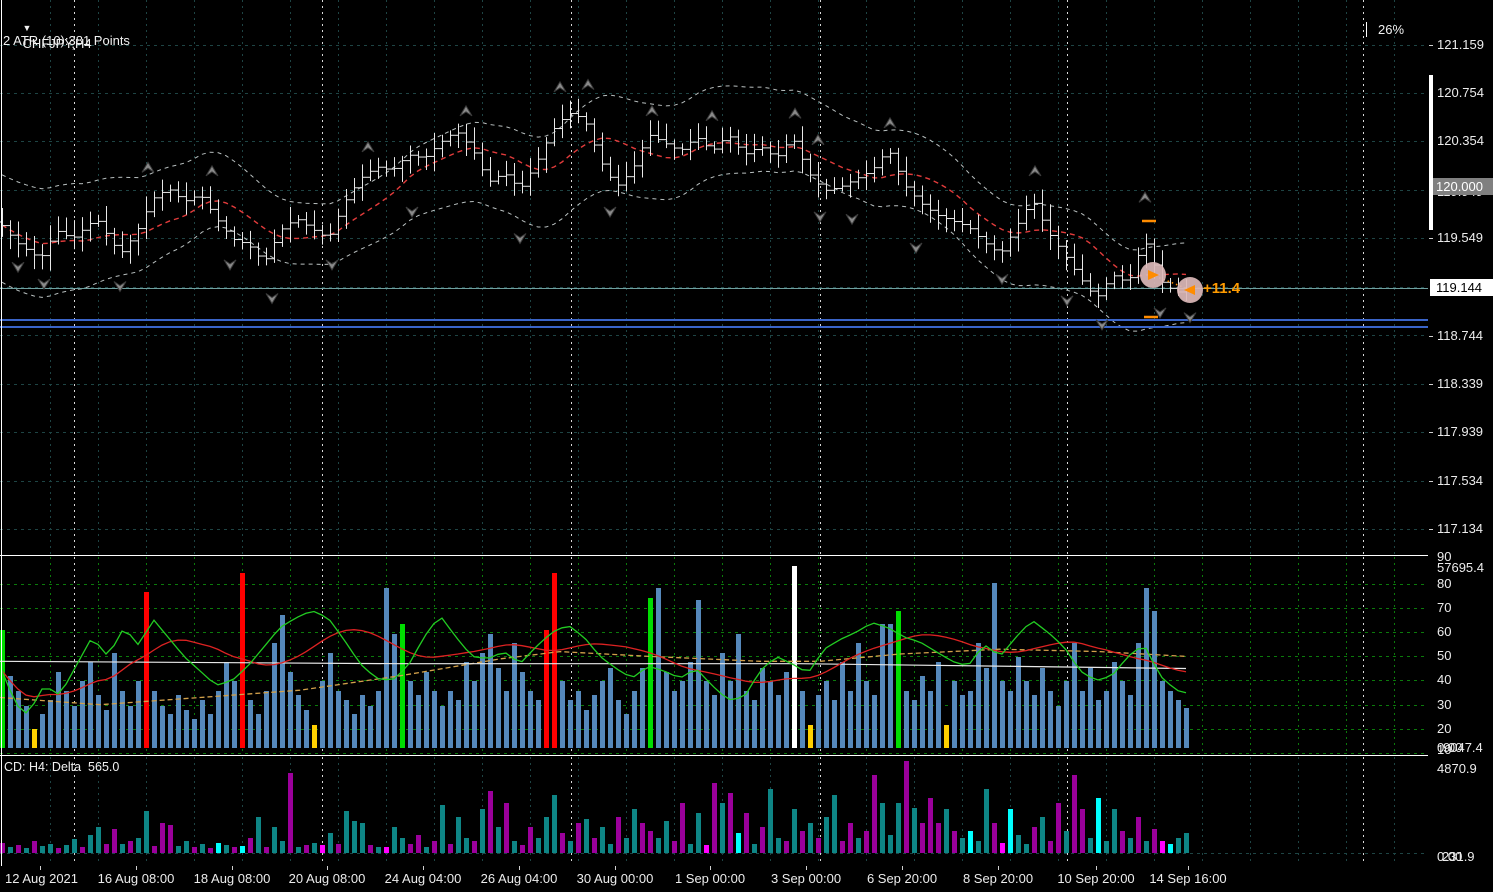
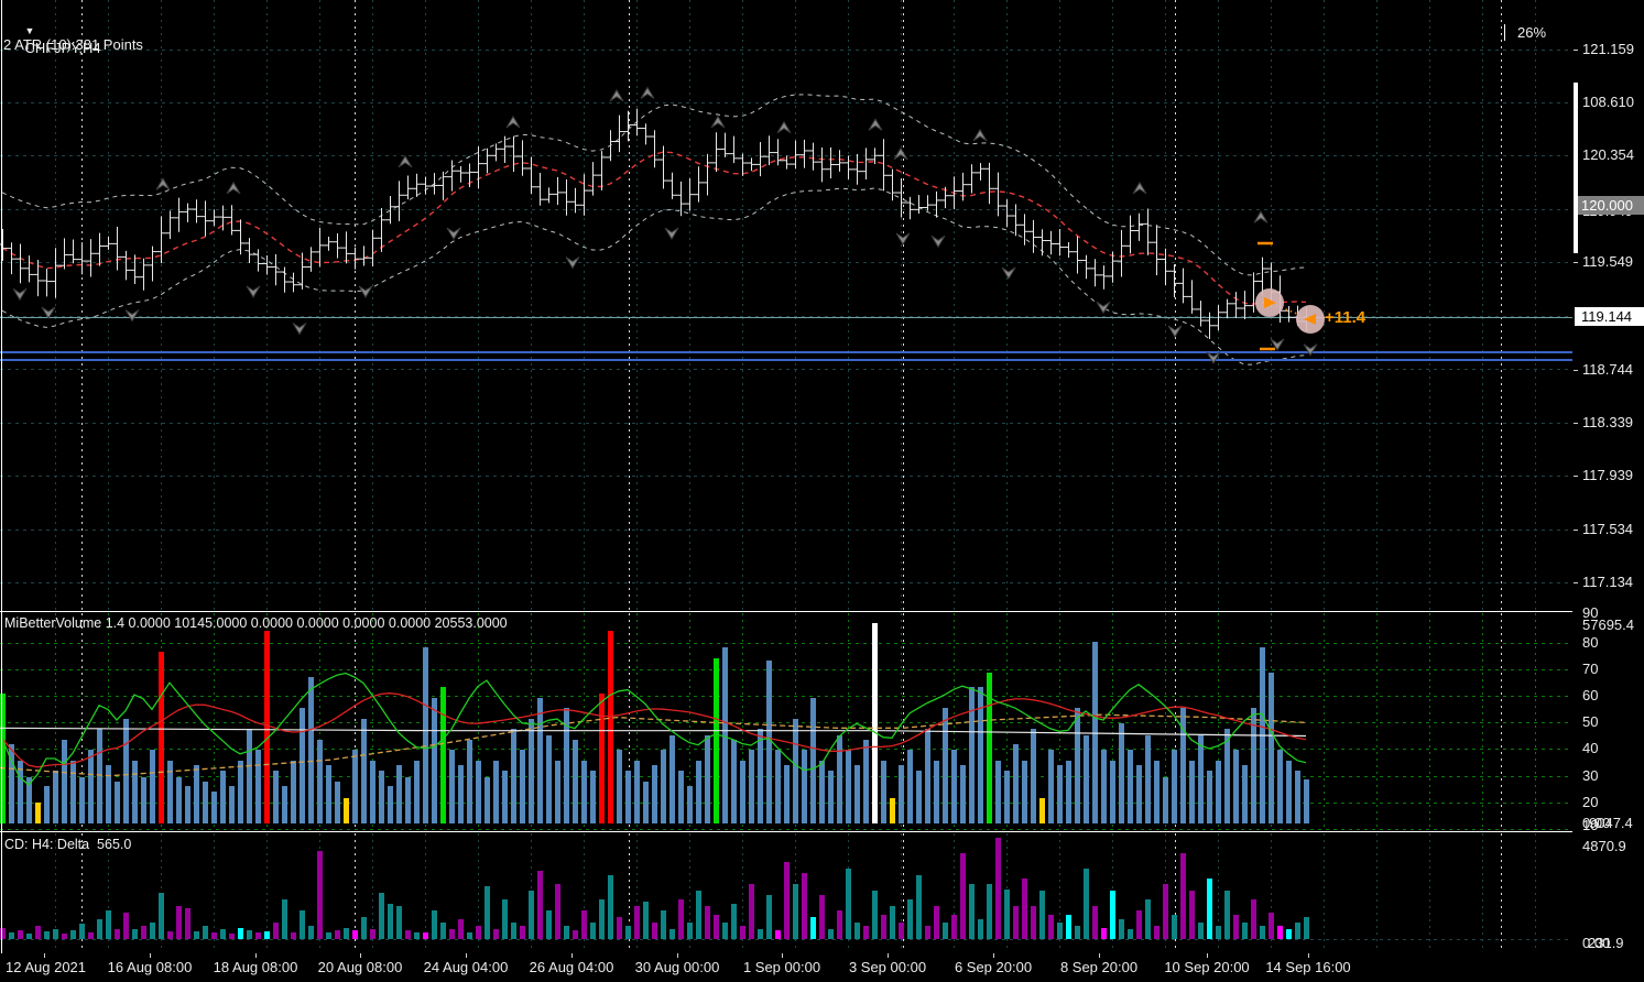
  ▼ CHFJPY,H4
  2 ATR (10):381 Points
  26%
  +11.4
+ MiBetterVolume 1.4 0.0000 10145.0000 0.0000 0.0000 0.0000 0.0000 20553.0000
  CD: H4: Delta 565.0
  121.159
- 120.754
+ 108.610
  120.354
  119.549
  118.744
  118.339
  117.939
  117.534
  117.134
  120.000
  119.144
  90
  57695.4
  80
  70
  60
  50
  40
  30
  20
  10
  0.00
  9047.4
  4870.9
  0.00
  231.9
  12 Aug 2021
  16 Aug 08:00
  18 Aug 08:00
  20 Aug 08:00
  24 Aug 04:00
  26 Aug 04:00
  30 Aug 00:00
  1 Sep 00:00
  3 Sep 00:00
  6 Sep 20:00
  8 Sep 20:00
  10 Sep 20:00
  14 Sep 16:00
